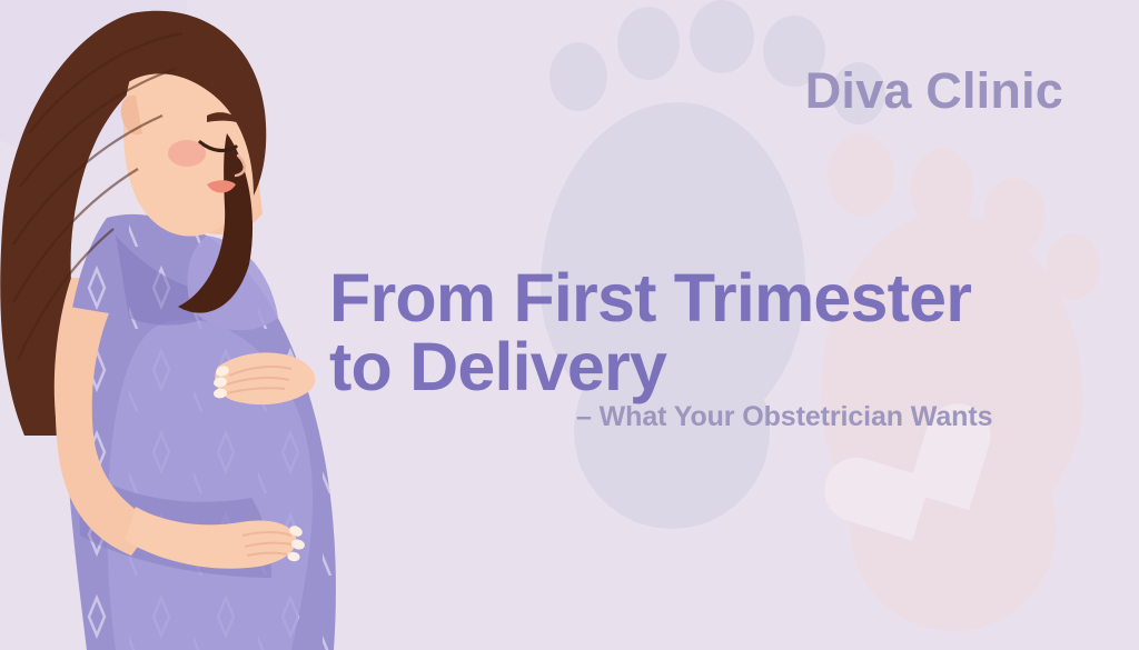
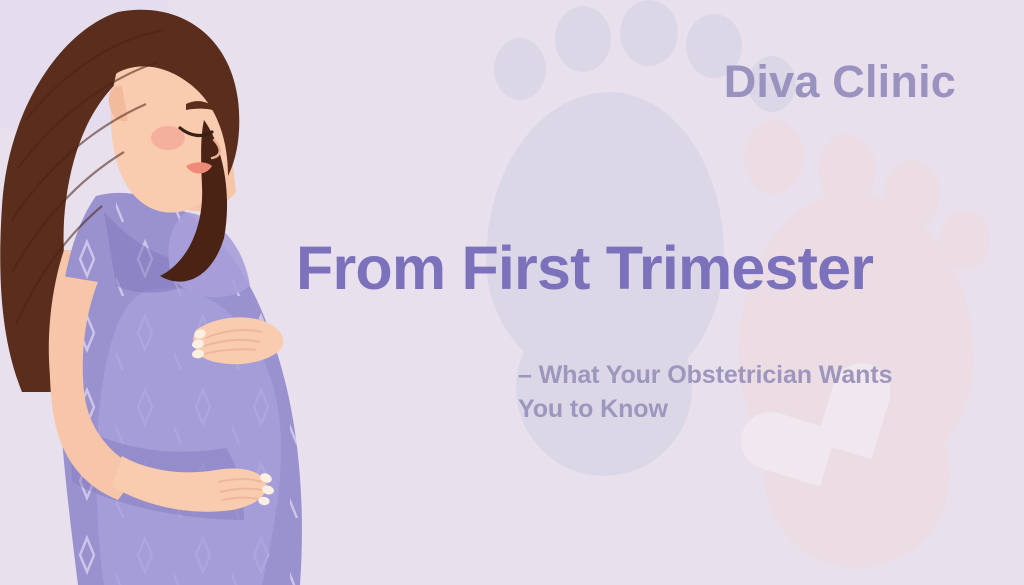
  Diva Clinic
  From First Trimester
- to Delivery
  – What Your Obstetrician Wants
+ You to Know
